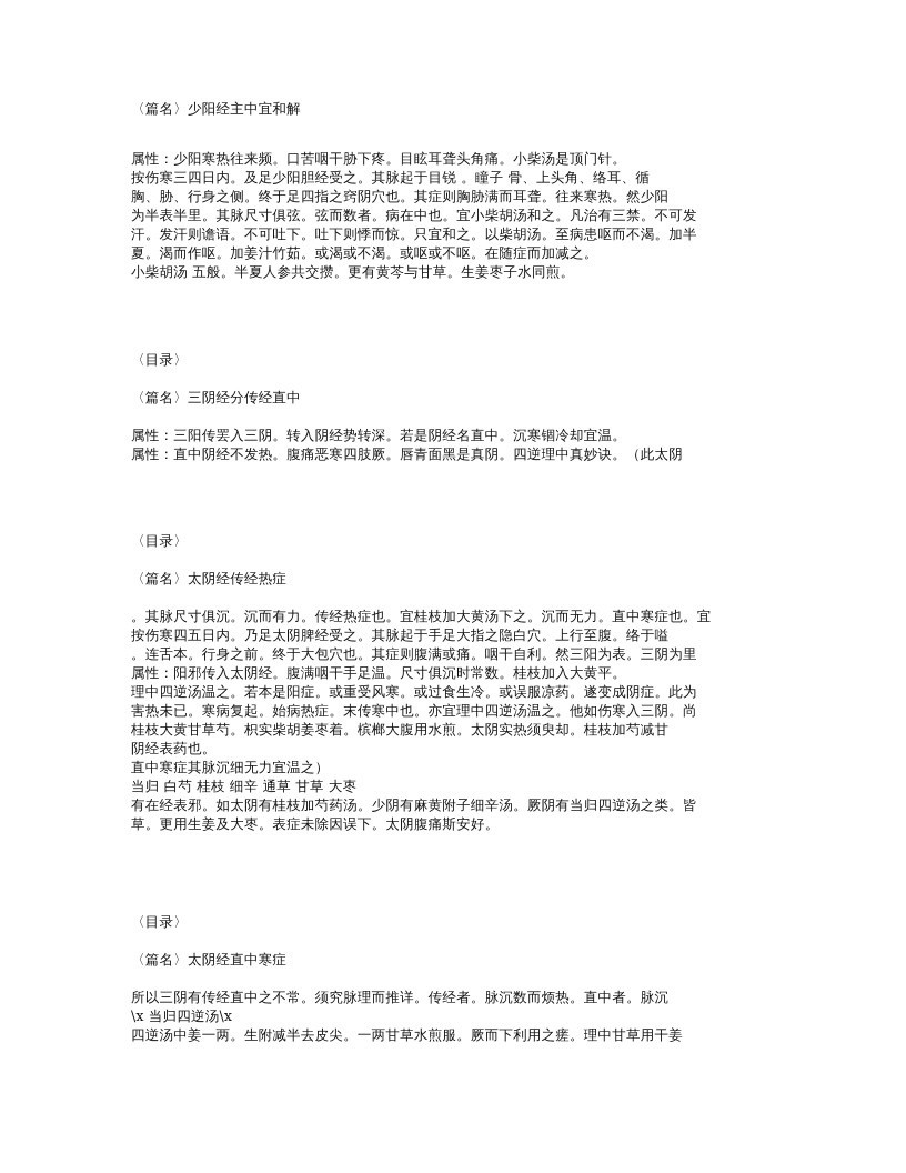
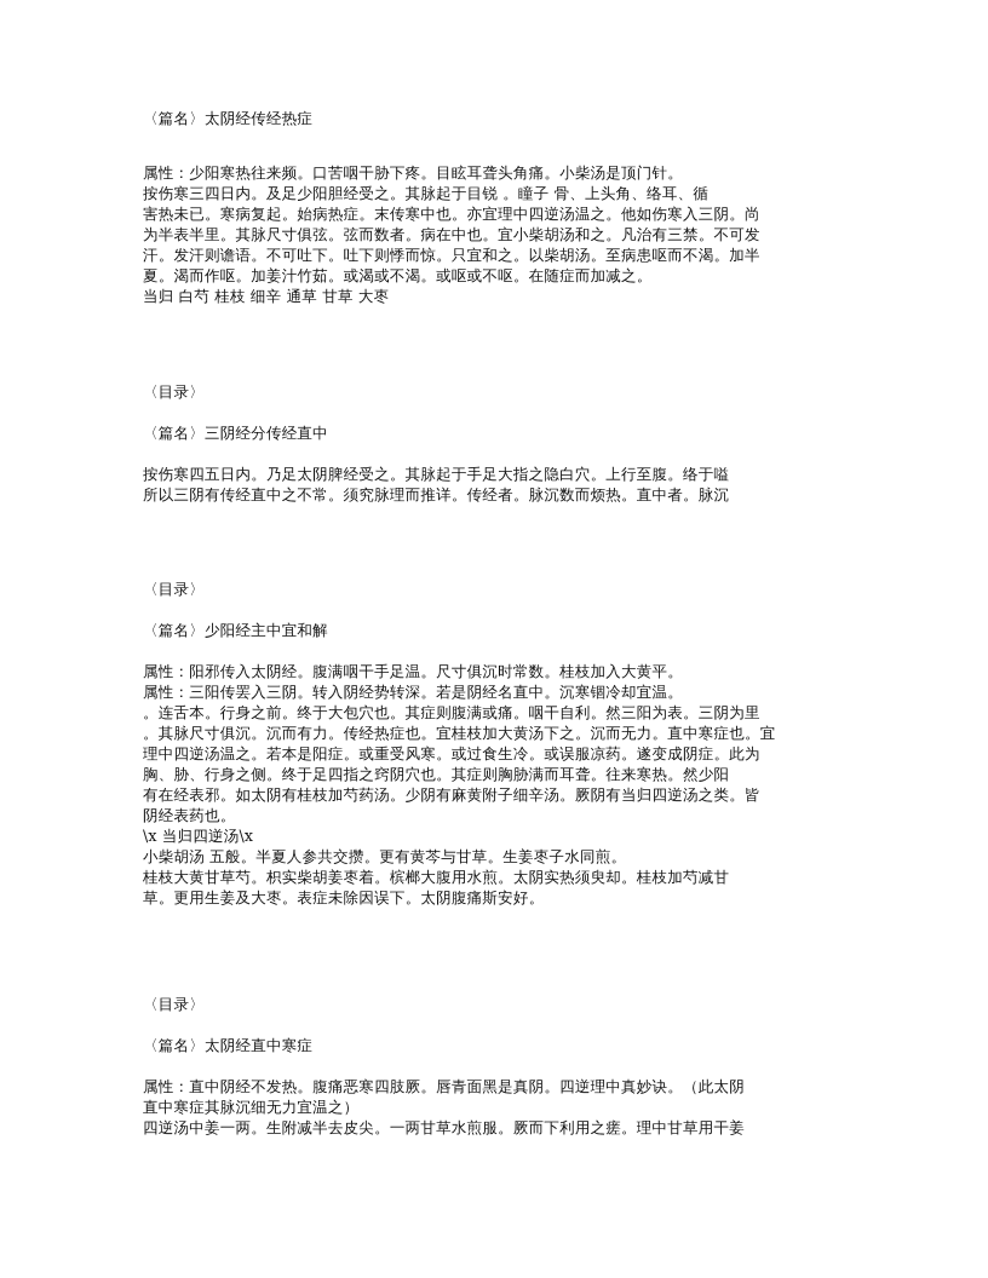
- 〈篇名〉少阳经主中宜和解
+ 〈篇名〉太阴经传经热症
  属性：少阳寒热往来频。口苦咽干胁下疼。目眩耳聋头角痛。小柴汤是顶门针。
  按伤寒三四日内。及足少阳胆经受之。其脉起于目锐 。瞳子 骨、上头角、络耳、循
- 胸、胁、行身之侧。终于足四指之窍阴穴也。其症则胸胁满而耳聋。往来寒热。然少阳
+ 害热未已。寒病复起。始病热症。末传寒中也。亦宜理中四逆汤温之。他如伤寒入三阴。尚
  为半表半里。其脉尺寸俱弦。弦而数者。病在中也。宜小柴胡汤和之。凡治有三禁。不可发
  汗。发汗则谵语。不可吐下。吐下则悸而惊。只宜和之。以柴胡汤。至病患呕而不渴。加半
  夏。渴而作呕。加姜汁竹茹。或渴或不渴。或呕或不呕。在随症而加减之。
- 小柴胡汤 五般。半夏人参共交攒。更有黄芩与甘草。生姜枣子水同煎。
+ 当归 白芍 桂枝 细辛 通草 甘草 大枣
  〈目录〉
  〈篇名〉三阴经分传经直中
- 属性：三阳传罢入三阴。转入阴经势转深。若是阴经名直中。沉寒锢冷却宜温。
+ 按伤寒四五日内。乃足太阴脾经受之。其脉起于手足大指之隐白穴。上行至腹。络于嗌
- 属性：直中阴经不发热。腹痛恶寒四肢厥。唇青面黑是真阴。四逆理中真妙诀。（此太阴
+ 所以三阴有传经直中之不常。须究脉理而推详。传经者。脉沉数而烦热。直中者。脉沉
  〈目录〉
- 〈篇名〉太阴经传经热症
+ 〈篇名〉少阳经主中宜和解
- 。其脉尺寸俱沉。沉而有力。传经热症也。宜桂枝加大黄汤下之。沉而无力。直中寒症也。宜
+ 属性：阳邪传入太阴经。腹满咽干手足温。尺寸俱沉时常数。桂枝加入大黄平。
- 按伤寒四五日内。乃足太阴脾经受之。其脉起于手足大指之隐白穴。上行至腹。络于嗌
+ 属性：三阳传罢入三阴。转入阴经势转深。若是阴经名直中。沉寒锢冷却宜温。
  。连舌本。行身之前。终于大包穴也。其症则腹满或痛。咽干自利。然三阳为表。三阴为里
- 属性：阳邪传入太阴经。腹满咽干手足温。尺寸俱沉时常数。桂枝加入大黄平。
+ 。其脉尺寸俱沉。沉而有力。传经热症也。宜桂枝加大黄汤下之。沉而无力。直中寒症也。宜
  理中四逆汤温之。若本是阳症。或重受风寒。或过食生冷。或误服凉药。遂变成阴症。此为
- 害热未已。寒病复起。始病热症。末传寒中也。亦宜理中四逆汤温之。他如伤寒入三阴。尚
+ 胸、胁、行身之侧。终于足四指之窍阴穴也。其症则胸胁满而耳聋。往来寒热。然少阳
- 桂枝大黄甘草芍。枳实柴胡姜枣着。槟榔大腹用水煎。太阴实热须臾却。桂枝加芍减甘
+ 有在经表邪。如太阴有桂枝加芍药汤。少阴有麻黄附子细辛汤。厥阴有当归四逆汤之类。皆
  阴经表药也。
- 直中寒症其脉沉细无力宜温之）
+ \x 当归四逆汤\x
- 当归 白芍 桂枝 细辛 通草 甘草 大枣
+ 小柴胡汤 五般。半夏人参共交攒。更有黄芩与甘草。生姜枣子水同煎。
- 有在经表邪。如太阴有桂枝加芍药汤。少阴有麻黄附子细辛汤。厥阴有当归四逆汤之类。皆
+ 桂枝大黄甘草芍。枳实柴胡姜枣着。槟榔大腹用水煎。太阴实热须臾却。桂枝加芍减甘
  草。更用生姜及大枣。表症未除因误下。太阴腹痛斯安好。
  〈目录〉
  〈篇名〉太阴经直中寒症
- 所以三阴有传经直中之不常。须究脉理而推详。传经者。脉沉数而烦热。直中者。脉沉
+ 属性：直中阴经不发热。腹痛恶寒四肢厥。唇青面黑是真阴。四逆理中真妙诀。（此太阴
- \x 当归四逆汤\x
+ 直中寒症其脉沉细无力宜温之）
  四逆汤中姜一两。生附减半去皮尖。一两甘草水煎服。厥而下利用之瘥。理中甘草用干姜
